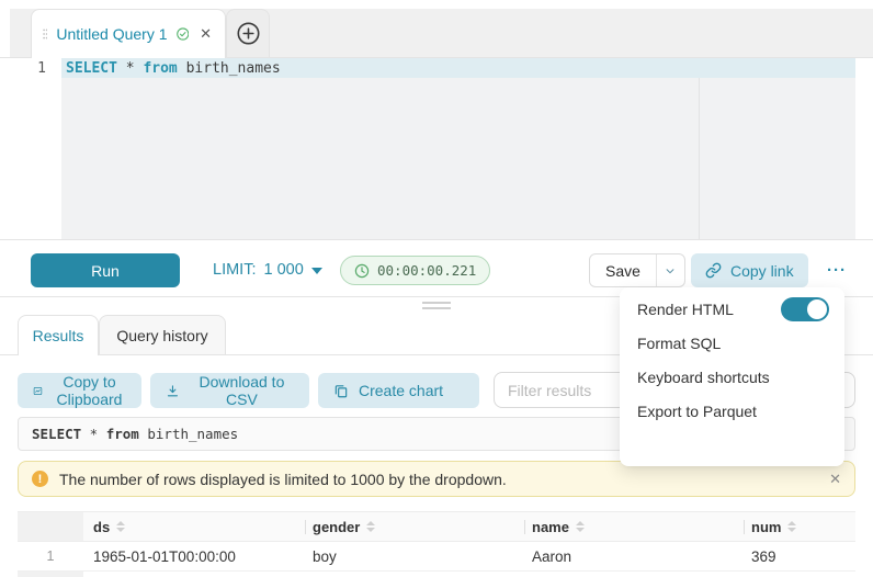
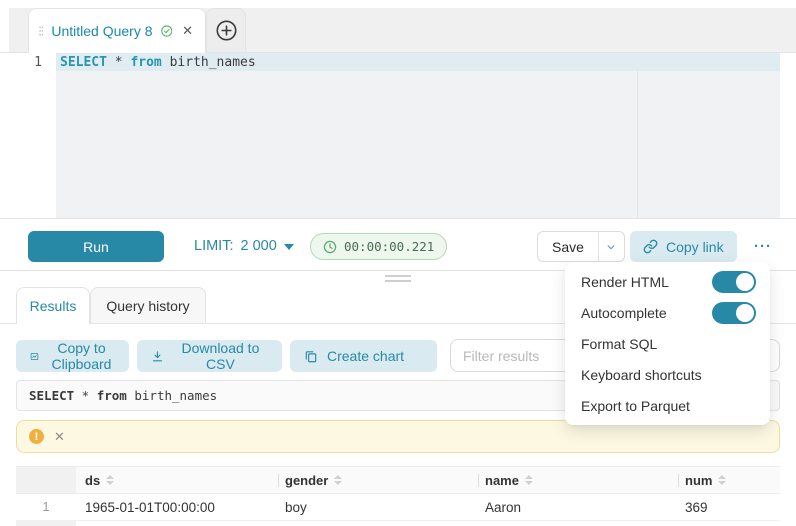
- Untitled Query 1
+ Untitled Query 8
  ✕
  1
  SELECT * from birth_names
  Run
  LIMIT:
- 1 000
+ 2 000
  00:00:00.221
  Save
  Copy link
  ···
  Results
  Query history
  Copy to Clipboard
  Download to CSV
  Create chart
  Filter results
  SELECT
  *
  from
  birth_names
  !
- The number of rows displayed is limited to 1000 by the dropdown.
  ✕
  ds
  gender
  name
  num
  1
  1965-01-01T00:00:00
  boy
  Aaron
  369
  Render HTML
+ Autocomplete
  Format SQL
  Keyboard shortcuts
  Export to Parquet
